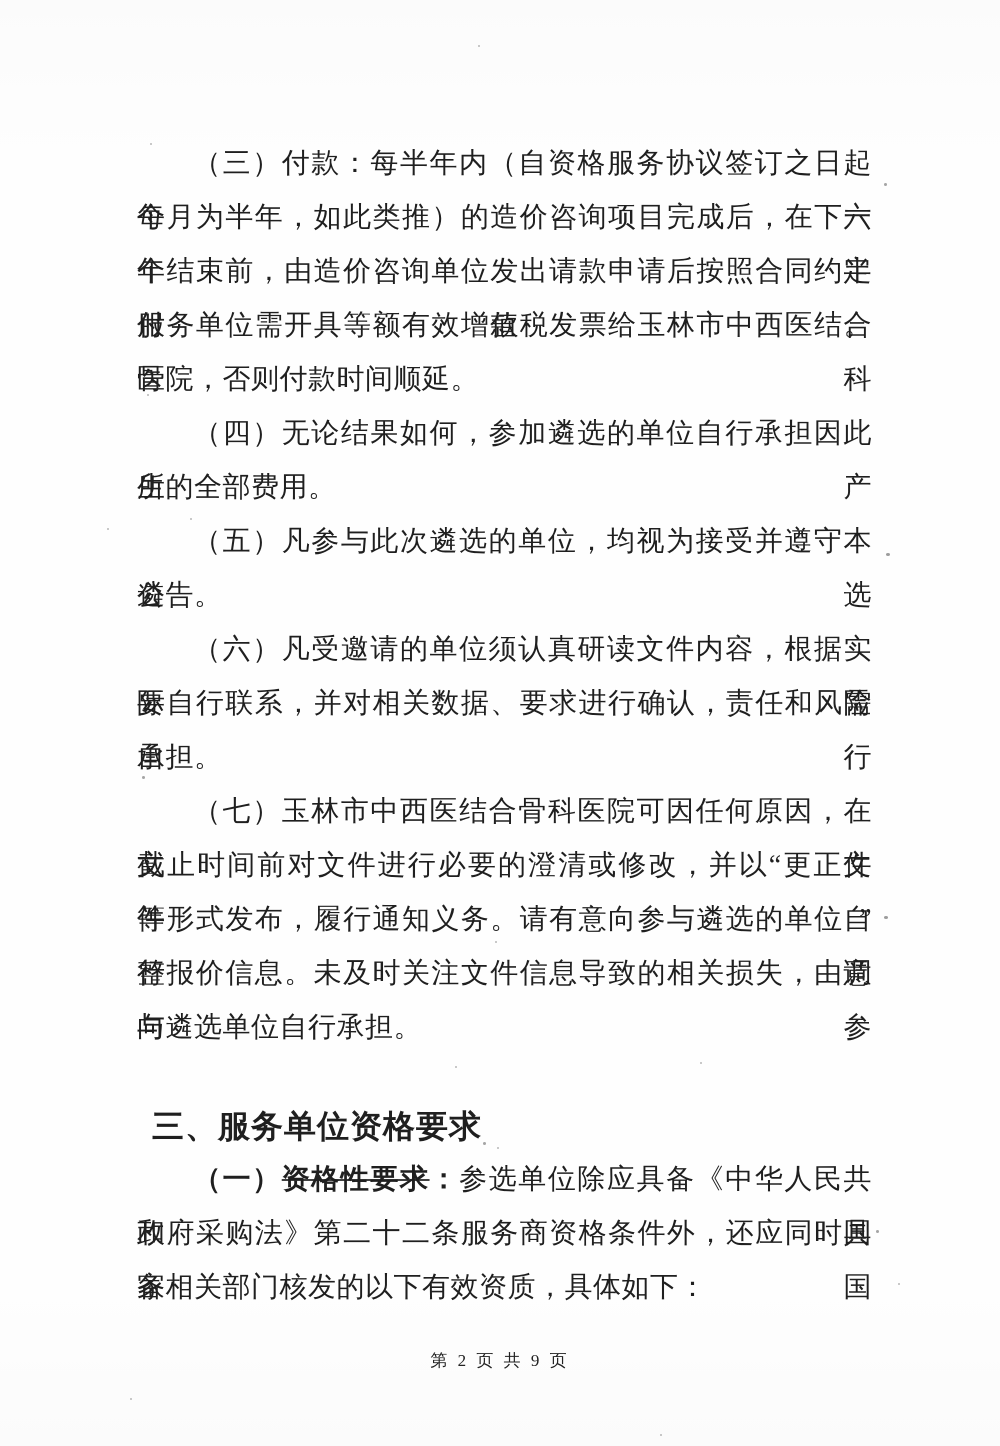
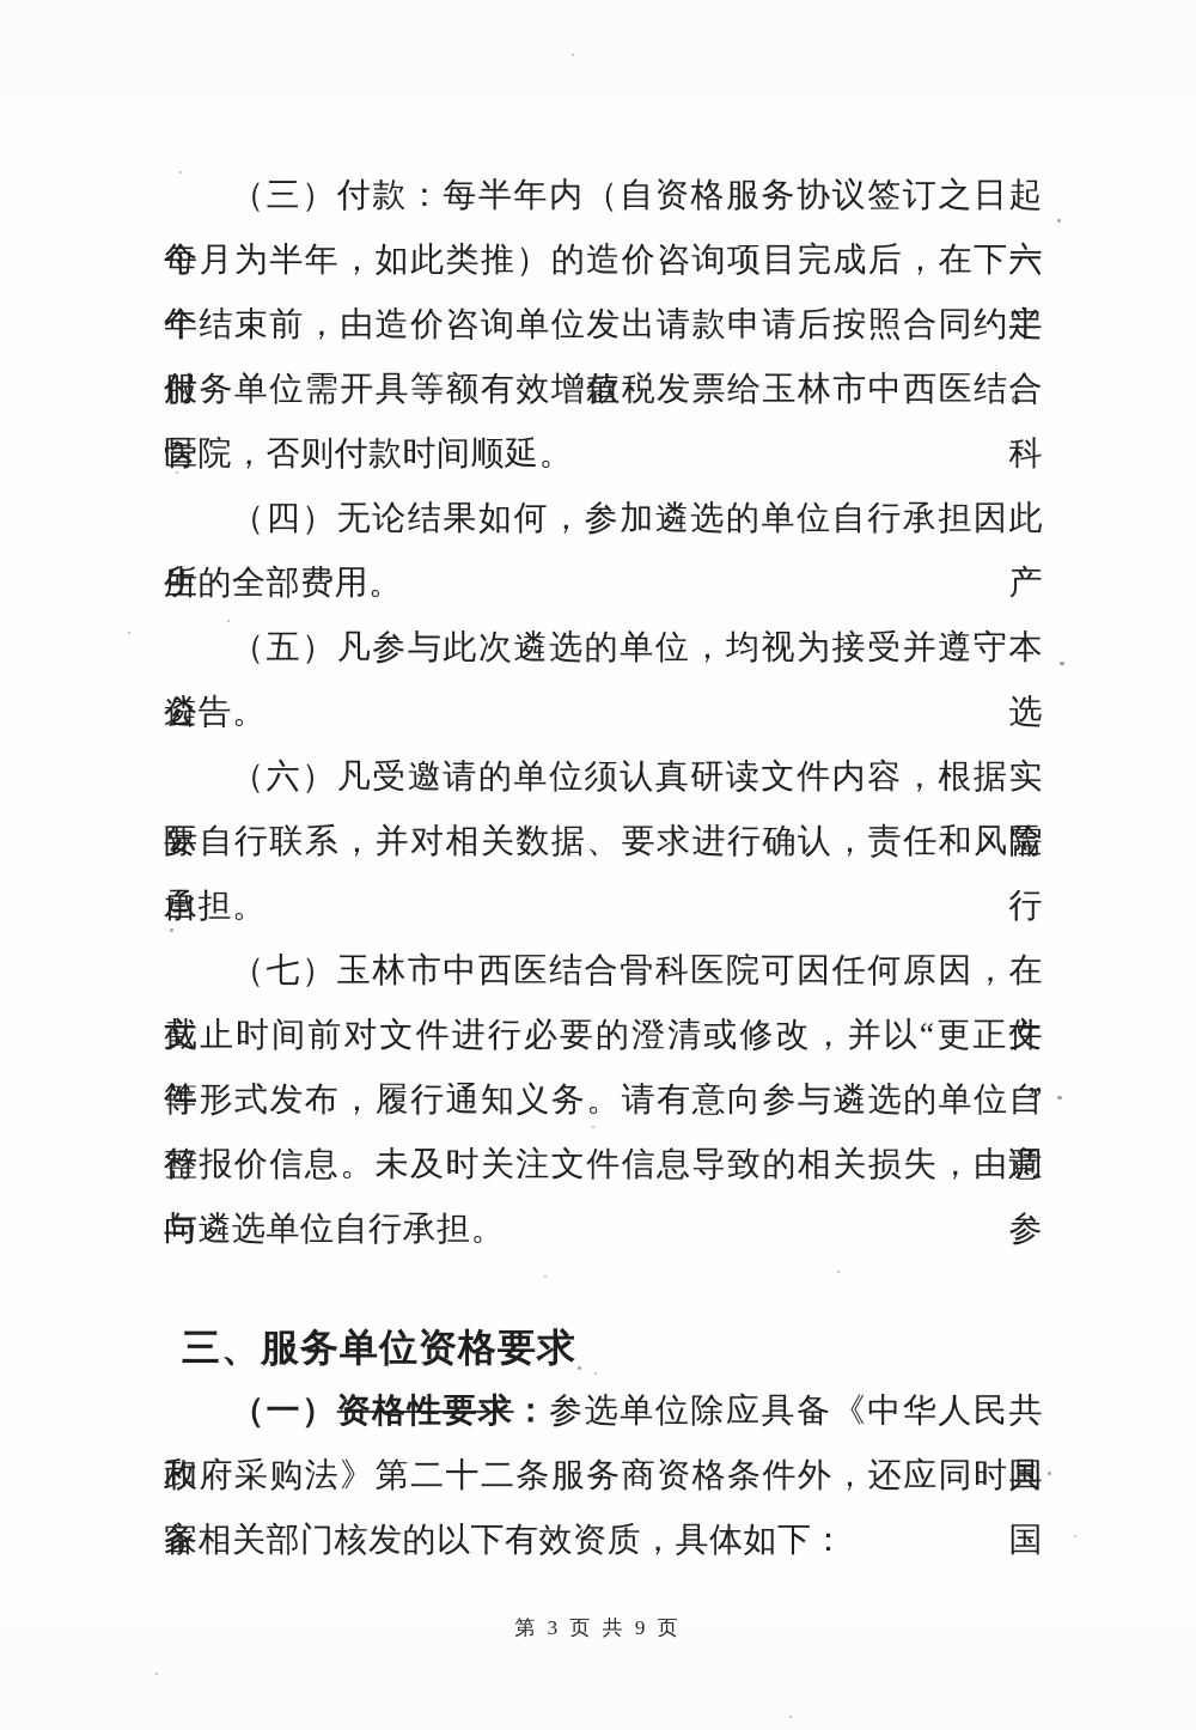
  （三）付款：每半年内（自资格服务协议签订之日起每六
  个月为半年，如此类推）的造价咨询项目完成后，在下一个半
  年结束前，由造价咨询单位发出请款申请后按照合同约定付款。
  服务单位需开具等额有效增值税发票给玉林市中西医结合骨科
  医院，否则付款时间顺延。
  （四）无论结果如何，参加遴选的单位自行承担因此所产
  生的全部费用。
  （五）凡参与此次遴选的单位，均视为接受并遵守本遴选
  公告。
  （六）凡受邀请的单位须认真研读文件内容，根据实际需
  要自行联系，并对相关数据、要求进行确认，责任和风险自行
  承担。
  （七）玉林市中西医结合骨科医院可因任何原因，在文件
  截止时间前对文件进行必要的澄清或修改，并以“更正文件”
  等形式发布，履行通知义务。请有意向参与遴选的单位自行调
  整报价信息。未及时关注文件信息导致的相关损失，由意向参
  与遴选单位自行承担。
  三、服务单位资格要求
  （一）资格性要求：参选单位除应具备《中华人民共和国
  政府采购法》第二十二条服务商资格条件外，还应同时具备国
  家相关部门核发的以下有效资质，具体如下：
- 第 2 页 共 9 页
+ 第 3 页 共 9 页
